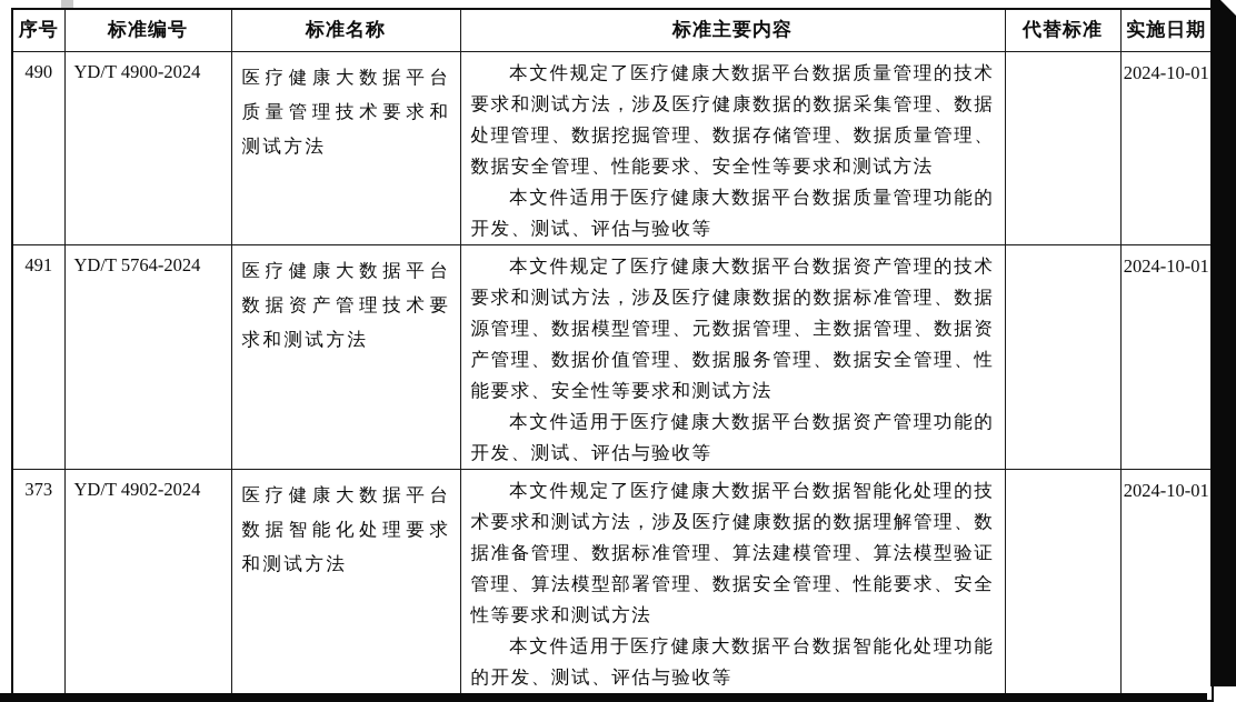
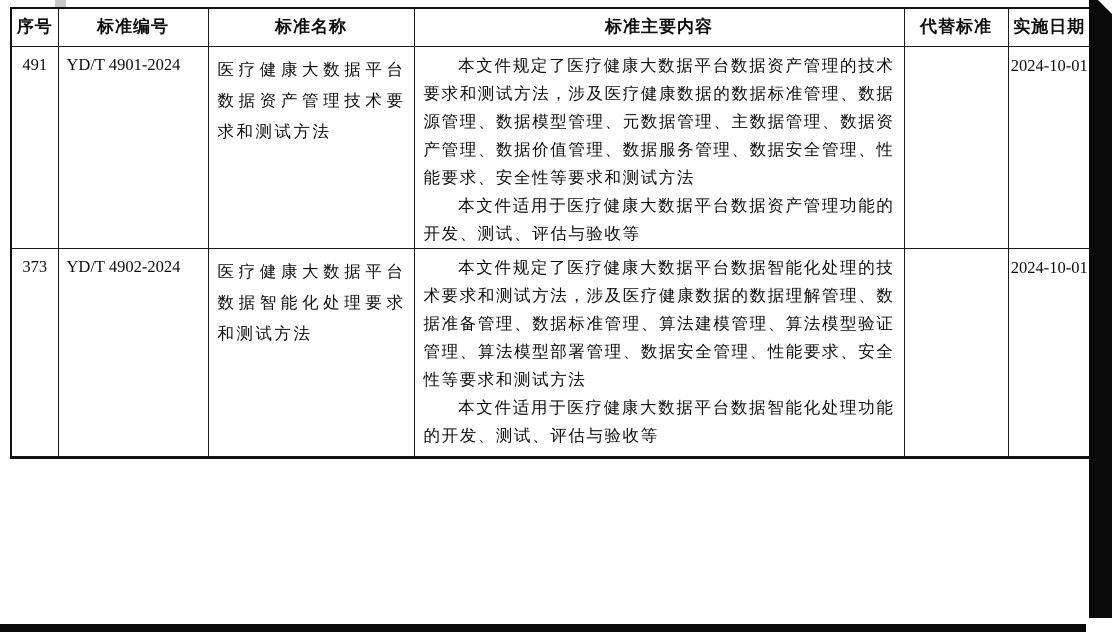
  序号	标准编号	标准名称	标准主要内容	代替标准	实施日期
- 490	YD/T 4900-2024	医疗健康大数据平台 质量管理技术要求和测试方法	本文件规定了医疗健康大数据平台数据质量管理的技术要求和测试方法，涉及医疗健康数据的数据采集管理、数据处理管理、数据挖掘管理、数据存储管理、数据质量管理、数据安全管理、性能要求、安全性等要求和测试方法 本文件适用于医疗健康大数据平台数据质量管理功能的开发、测试、评估与验收等		2024-10-01
- 491	YD/T 5764-2024	医疗健康大数据平台 数据资产管理技术要求和测试方法	本文件规定了医疗健康大数据平台数据资产管理的技术要求和测试方法，涉及医疗健康数据的数据标准管理、数据源管理、数据模型管理、元数据管理、主数据管理、数据资产管理、数据价值管理、数据服务管理、数据安全管理、性能要求、安全性等要求和测试方法 本文件适用于医疗健康大数据平台数据资产管理功能的开发、测试、评估与验收等		2024-10-01
+ 491	YD/T 4901-2024	医疗健康大数据平台 数据资产管理技术要求和测试方法	本文件规定了医疗健康大数据平台数据资产管理的技术要求和测试方法，涉及医疗健康数据的数据标准管理、数据源管理、数据模型管理、元数据管理、主数据管理、数据资产管理、数据价值管理、数据服务管理、数据安全管理、性能要求、安全性等要求和测试方法 本文件适用于医疗健康大数据平台数据资产管理功能的开发、测试、评估与验收等		2024-10-01
  373	YD/T 4902-2024	医疗健康大数据平台 数据智能化处理要求和测试方法	本文件规定了医疗健康大数据平台数据智能化处理的技术要求和测试方法，涉及医疗健康数据的数据理解管理、数据准备管理、数据标准管理、算法建模管理、算法模型验证管理、算法模型部署管理、数据安全管理、性能要求、安全性等要求和测试方法 本文件适用于医疗健康大数据平台数据智能化处理功能的开发、测试、评估与验收等		2024-10-01
